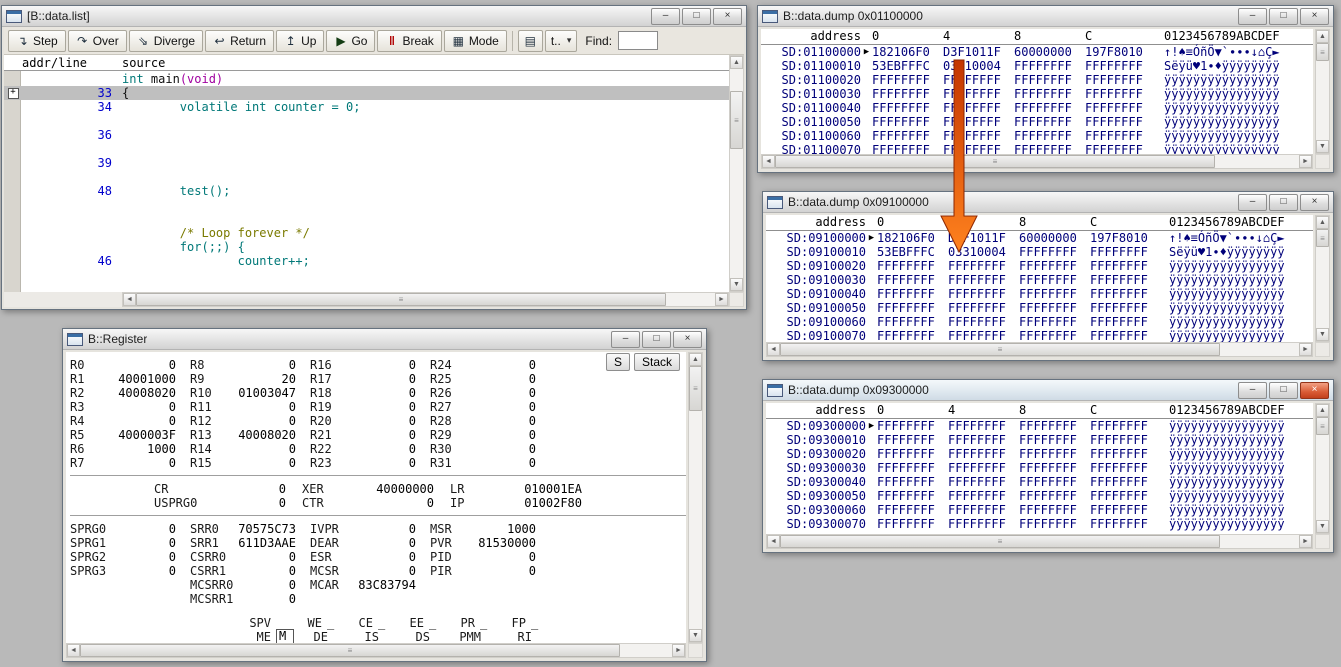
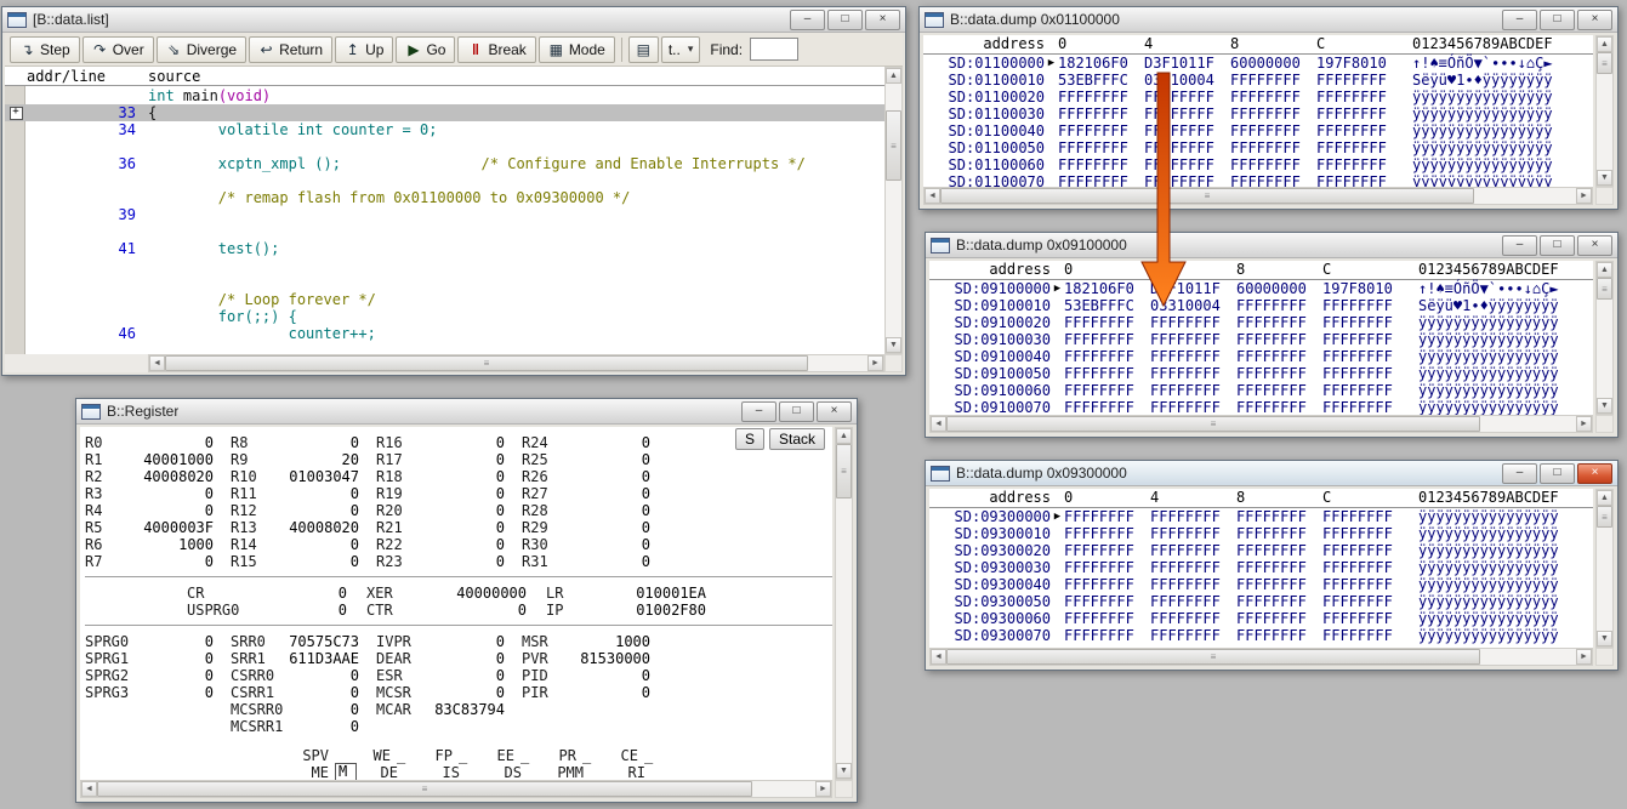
  [B::data.list]
  –
  □
  ×
  ↴
  Step
  ↷
  Over
  ⇘
  Diverge
  ↩
  Return
  ↥
  Up
  ▶
  Go
  ‖
  Break
  ▦
  Mode
  ▤
  t..
  ▾
  Find:
  addr/line
  source
  int main(void)
  +
  33
  {
  34
  volatile int counter = 0;
  36
+ xcptn_xmpl (); /* Configure and Enable Interrupts */
+ /* remap flash from 0x01100000 to 0x09300000 */
  39
- 48
+ 41
  test();
  /* Loop forever */
  for(;;) {
  46
  counter++;
  ≡
  ≡
  B::Register
  –
  □
  ×
  R0
  0
  R8
  0
  R16
  0
  R24
  0
  R1
  40001000
  R9
  20
  R17
  0
  R25
  0
  R2
  40008020
  R10
  01003047
  R18
  0
  R26
  0
  R3
  0
  R11
  0
  R19
  0
  R27
  0
  R4
  0
  R12
  0
  R20
  0
  R28
  0
  R5
  4000003F
  R13
  40008020
  R21
  0
  R29
  0
  R6
  1000
  R14
  0
  R22
  0
  R30
  0
  R7
  0
  R15
  0
  R23
  0
  R31
  0
  CR
  0
  XER
  40000000
  LR
  010001EA
  USPRG0
  0
  CTR
  0
  IP
  01002F80
  SPRG0
  0
  SRR0
  70575C73
  IVPR
  0
  MSR
  1000
  SPRG1
  0
  SRR1
  611D3AAE
  DEAR
  0
  PVR
  81530000
  SPRG2
  0
  CSRR0
  0
  ESR
  0
  PID
  0
  SPRG3
  0
  CSRR1
  0
  MCSR
  0
  PIR
  0
  MCSRR0
  0
  MCAR
  83C83794
  MCSRR1
  0
  SPV
  _
  WE
  _
- CE
+ FP
  _
  EE
  _
  PR
  _
- FP
+ CE
  _
  ME
  M
  DE
  _
  IS
  _
  DS
  _
  PMM
  _
  RI
  _
  S
  Stack
  ≡
  ≡
  B::data.dump 0x01100000
  –
  □
  ×
  address
  0
  4
  8
  C
  0123456789ABCDEF
  SD:01100000
  ▶
  182106F0
  D3F1011F
  60000000
  197F8010
  ↑!♠≡ÓñÖ▼`∙∙∙↓⌂Ç►
  SD:01100010
  53EBFFFC
  010004
  FFFFFFFF
  FFFFFFFF
  Sëÿü♥1∙♦ÿÿÿÿÿÿÿÿ
  SD:01100020
  FFFFFFFF
  FFFFFF
  FFFFFFFF
  FFFFFFFF
  ÿÿÿÿÿÿÿÿÿÿÿÿÿÿÿÿ
  SD:01100030
  FFFFFFFF
  FFFFFF
  FFFFFFFF
  FFFFFFFF
  ÿÿÿÿÿÿÿÿÿÿÿÿÿÿÿÿ
  SD:01100040
  FFFFFFFF
  FFFFFF
  FFFFFFFF
  FFFFFFFF
  ÿÿÿÿÿÿÿÿÿÿÿÿÿÿÿÿ
  SD:01100050
  FFFFFFFF
  FFFFFF
  FFFFFFFF
  FFFFFFFF
  ÿÿÿÿÿÿÿÿÿÿÿÿÿÿÿÿ
  SD:01100060
  FFFFFFFF
  FFFFFF
  FFFFFFFF
  FFFFFFFF
  ÿÿÿÿÿÿÿÿÿÿÿÿÿÿÿÿ
  SD:01100070
  FFFFFFFF
  FFFFFF
  FFFFFFFF
  FFFFFFFF
  ÿÿÿÿÿÿÿÿÿÿÿÿÿÿÿÿ
  ≡
  ≡
  B::data.dump 0x09100000
  –
  □
  ×
  address
  0
  8
  C
  0123456789ABCDEF
  SD:09100000
  ▶
  182106F0
  60000000
  197F8010
  ↑!♠≡ÓñÖ▼`∙∙∙↓⌂Ç►
  SD:09100010
  53EBFFFC
  0310004
  FFFFFFFF
  FFFFFFFF
  Sëÿü♥1∙♦ÿÿÿÿÿÿÿÿ
  SD:09100020
  FFFFFFFF
  FFFFFFFF
  FFFFFFFF
  FFFFFFFF
  ÿÿÿÿÿÿÿÿÿÿÿÿÿÿÿÿ
  SD:09100030
  FFFFFFFF
  FFFFFFFF
  FFFFFFFF
  FFFFFFFF
  ÿÿÿÿÿÿÿÿÿÿÿÿÿÿÿÿ
  SD:09100040
  FFFFFFFF
  FFFFFFFF
  FFFFFFFF
  FFFFFFFF
  ÿÿÿÿÿÿÿÿÿÿÿÿÿÿÿÿ
  SD:09100050
  FFFFFFFF
  FFFFFFFF
  FFFFFFFF
  FFFFFFFF
  ÿÿÿÿÿÿÿÿÿÿÿÿÿÿÿÿ
  SD:09100060
  FFFFFFFF
  FFFFFFFF
  FFFFFFFF
  FFFFFFFF
  ÿÿÿÿÿÿÿÿÿÿÿÿÿÿÿÿ
  SD:09100070
  FFFFFFFF
  FFFFFFFF
  FFFFFFFF
  FFFFFFFF
  ÿÿÿÿÿÿÿÿÿÿÿÿÿÿÿÿ
  ≡
  ≡
  B::data.dump 0x09300000
  –
  □
  ×
  address
  0
  4
  8
  C
  0123456789ABCDEF
  SD:09300000
  ▶
  FFFFFFFF
  FFFFFFFF
  FFFFFFFF
  FFFFFFFF
  ÿÿÿÿÿÿÿÿÿÿÿÿÿÿÿÿ
  SD:09300010
  FFFFFFFF
  FFFFFFFF
  FFFFFFFF
  FFFFFFFF
  ÿÿÿÿÿÿÿÿÿÿÿÿÿÿÿÿ
  SD:09300020
  FFFFFFFF
  FFFFFFFF
  FFFFFFFF
  FFFFFFFF
  ÿÿÿÿÿÿÿÿÿÿÿÿÿÿÿÿ
  SD:09300030
  FFFFFFFF
  FFFFFFFF
  FFFFFFFF
  FFFFFFFF
  ÿÿÿÿÿÿÿÿÿÿÿÿÿÿÿÿ
  SD:09300040
  FFFFFFFF
  FFFFFFFF
  FFFFFFFF
  FFFFFFFF
  ÿÿÿÿÿÿÿÿÿÿÿÿÿÿÿÿ
  SD:09300050
  FFFFFFFF
  FFFFFFFF
  FFFFFFFF
  FFFFFFFF
  ÿÿÿÿÿÿÿÿÿÿÿÿÿÿÿÿ
  SD:09300060
  FFFFFFFF
  FFFFFFFF
  FFFFFFFF
  FFFFFFFF
  ÿÿÿÿÿÿÿÿÿÿÿÿÿÿÿÿ
  SD:09300070
  FFFFFFFF
  FFFFFFFF
  FFFFFFFF
  FFFFFFFF
  ÿÿÿÿÿÿÿÿÿÿÿÿÿÿÿÿ
  ≡
  ≡
